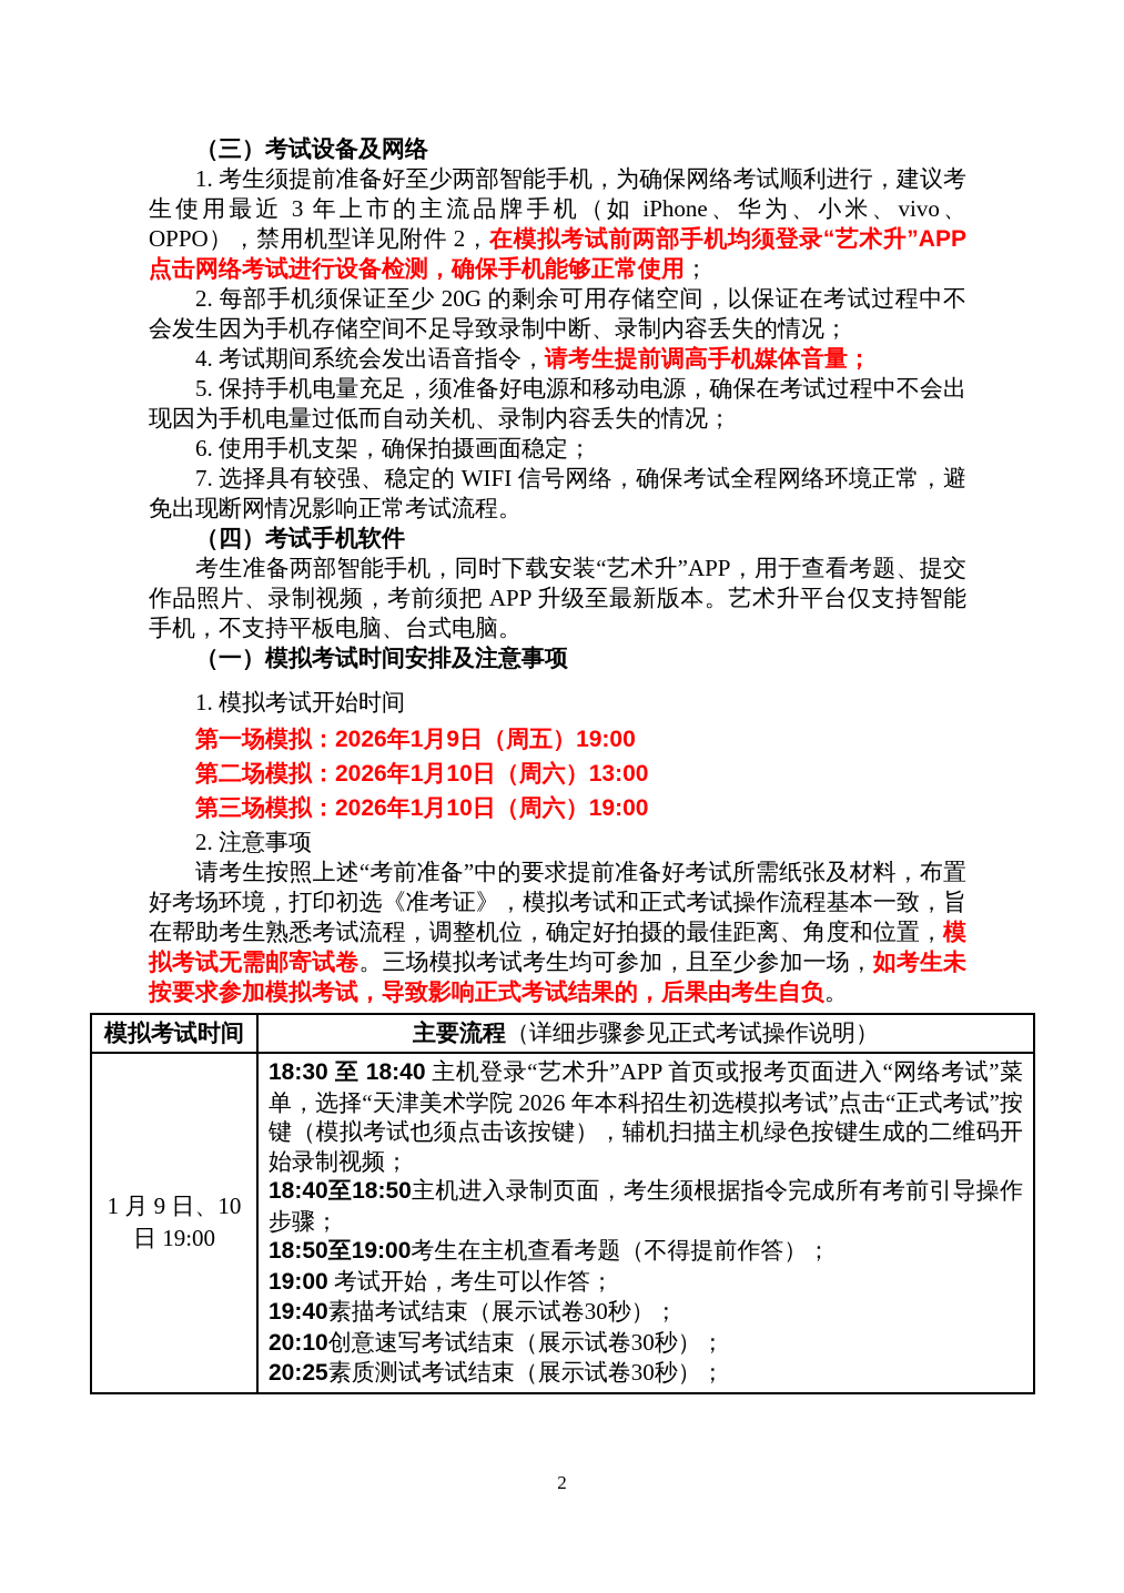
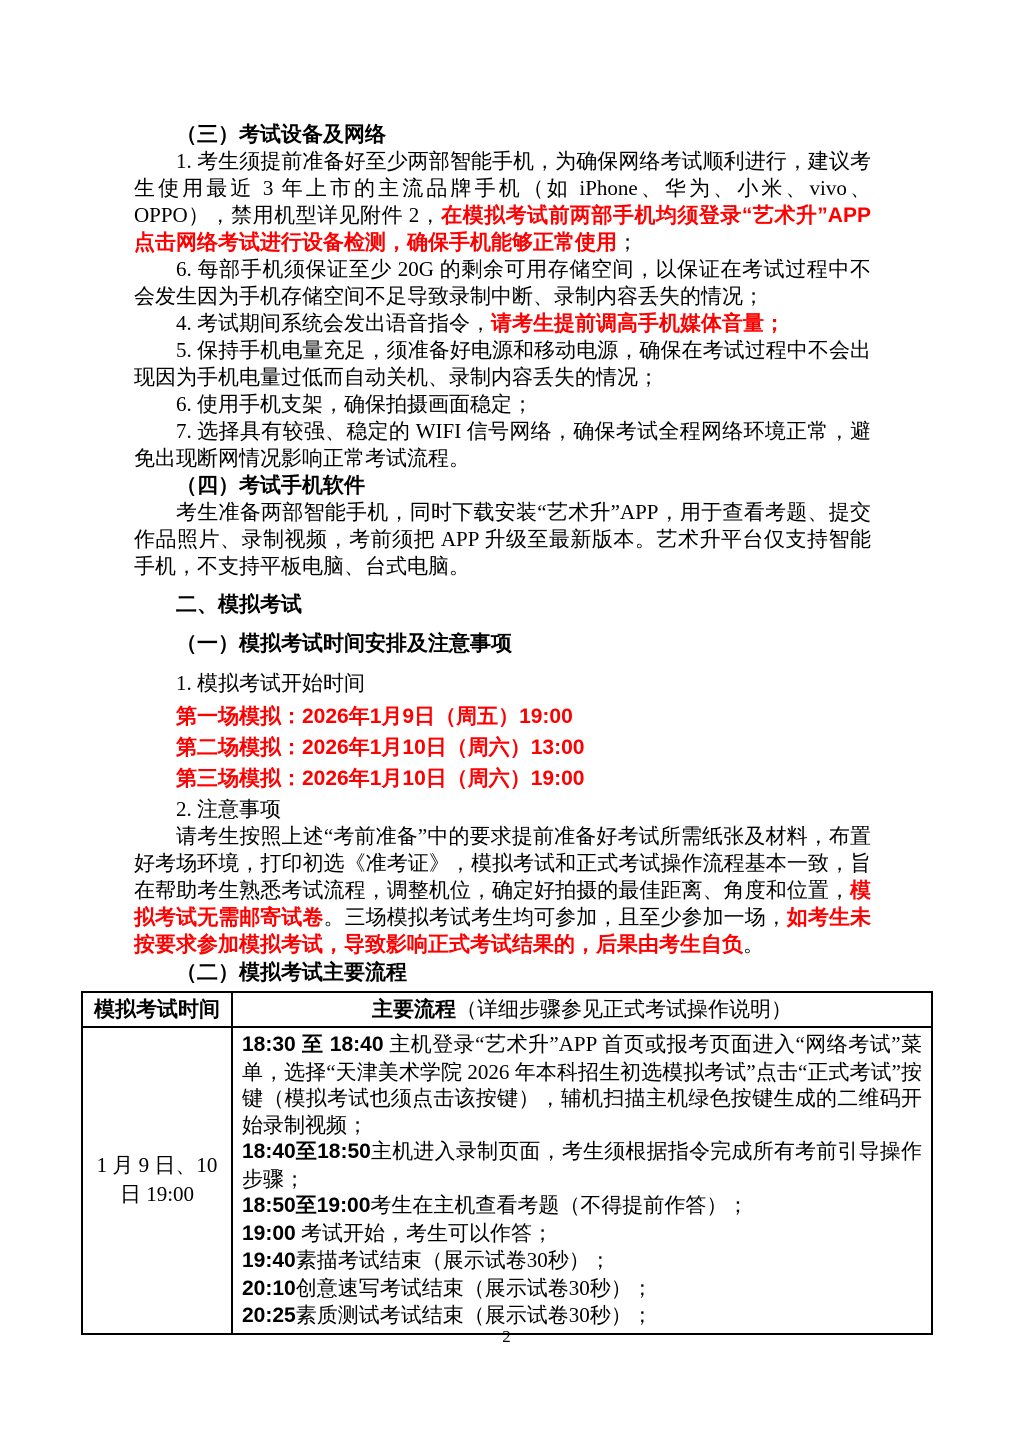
  （三）考试设备及网络
  1. 考生须提前准备好至少两部智能手机，为确保网络考试顺利进行，建议考生使用最近 3 年上市的主流品牌手机（如 iPhone、华为、小米、vivo、OPPO），禁用机型详见附件 2，在模拟考试前两部手机均须登录“艺术升”APP 点击网络考试进行设备检测，确保手机能够正常使用；
- 2. 每部手机须保证至少 20G 的剩余可用存储空间，以保证在考试过程中不会发生因为手机存储空间不足导致录制中断、录制内容丢失的情况；
+ 6. 每部手机须保证至少 20G 的剩余可用存储空间，以保证在考试过程中不会发生因为手机存储空间不足导致录制中断、录制内容丢失的情况；
  4. 考试期间系统会发出语音指令，请考生提前调高手机媒体音量；
  5. 保持手机电量充足，须准备好电源和移动电源，确保在考试过程中不会出现因为手机电量过低而自动关机、录制内容丢失的情况；
  6. 使用手机支架，确保拍摄画面稳定；
  7. 选择具有较强、稳定的 WIFI 信号网络，确保考试全程网络环境正常，避免出现断网情况影响正常考试流程。
  （四）考试手机软件
  考生准备两部智能手机，同时下载安装“艺术升”APP，用于查看考题、提交作品照片、录制视频，考前须把 APP 升级至最新版本。艺术升平台仅支持智能手机，不支持平板电脑、台式电脑。
+ 二、模拟考试
  （一）模拟考试时间安排及注意事项
  1. 模拟考试开始时间
  第一场模拟：2026年1月9日（周五）19:00
  第二场模拟：2026年1月10日（周六）13:00
  第三场模拟：2026年1月10日（周六）19:00
  2. 注意事项
  请考生按照上述“考前准备”中的要求提前准备好考试所需纸张及材料，布置好考场环境，打印初选《准考证》，模拟考试和正式考试操作流程基本一致，旨在帮助考生熟悉考试流程，调整机位，确定好拍摄的最佳距离、角度和位置，模拟考试无需邮寄试卷。三场模拟考试考生均可参加，且至少参加一场，如考生未按要求参加模拟考试，导致影响正式考试结果的，后果由考生自负。
+ （二）模拟考试主要流程
  模拟考试时间	主要流程（详细步骤参见正式考试操作说明）
  1 月 9 日、10 日 19:00	18:30 至 18:40 主机登录“艺术升”APP 首页或报考页面进入“网络考试”菜单，选择“天津美术学院 2026 年本科招生初选模拟考试”点击“正式考试”按键（模拟考试也须点击该按键），辅机扫描主机绿色按键生成的二维码开始录制视频； 18:40至18:50主机进入录制页面，考生须根据指令完成所有考前引导操作步骤； 18:50至19:00考生在主机查看考题（不得提前作答）； 19:00 考试开始，考生可以作答； 19:40素描考试结束（展示试卷30秒）； 20:10创意速写考试结束（展示试卷30秒）； 20:25素质测试考试结束（展示试卷30秒）；
  2
